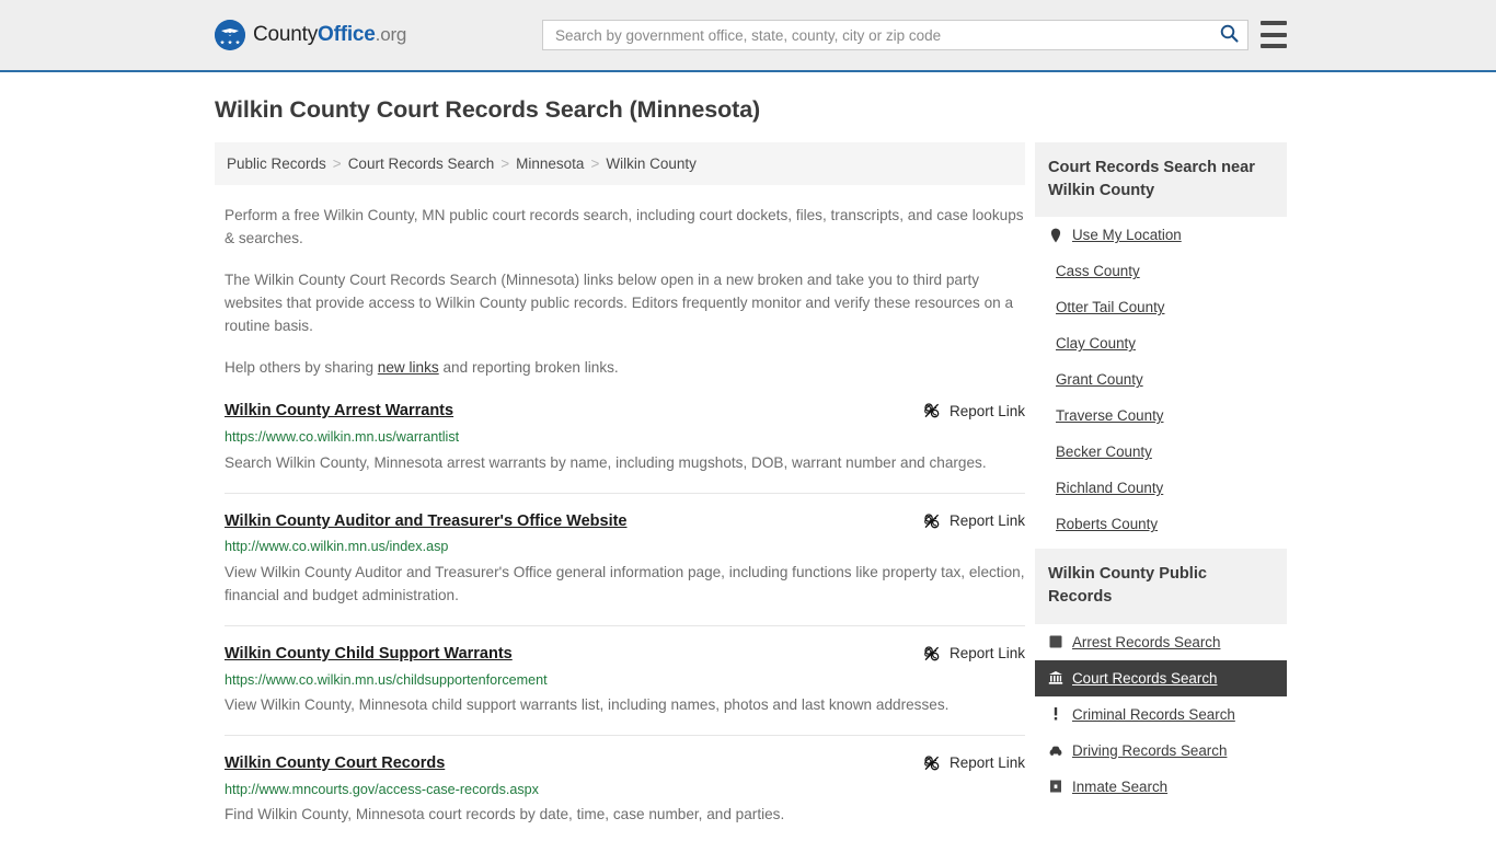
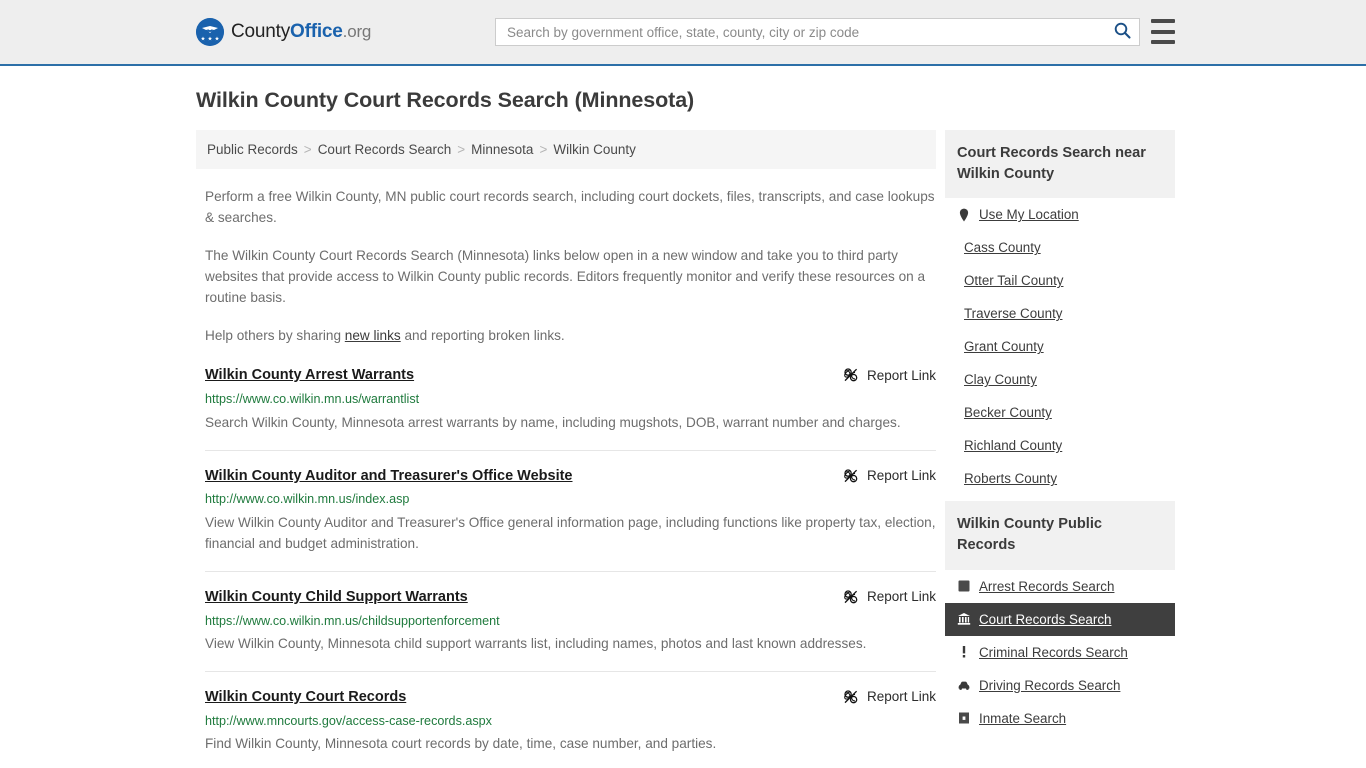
  CountyOffice.org
  Search by government office, state, county, city or zip code
  Wilkin County Court Records Search (Minnesota)
  Public Records > Court Records Search > Minnesota > Wilkin County
  Perform a free Wilkin County, MN public court records search, including court dockets, files, transcripts, and case lookups & searches.
- The Wilkin County Court Records Search (Minnesota) links below open in a new broken and take you to third party websites that provide access to Wilkin County public records. Editors frequently monitor and verify these resources on a routine basis.
+ The Wilkin County Court Records Search (Minnesota) links below open in a new window and take you to third party websites that provide access to Wilkin County public records. Editors frequently monitor and verify these resources on a routine basis.
  Help others by sharing new links and reporting broken links.
  Wilkin County Arrest Warrants
  Report Link
  https://www.co.wilkin.mn.us/warrantlist
  Search Wilkin County, Minnesota arrest warrants by name, including mugshots, DOB, warrant number and charges.
  Wilkin County Auditor and Treasurer's Office Website
  Report Link
  http://www.co.wilkin.mn.us/index.asp
  View Wilkin County Auditor and Treasurer's Office general information page, including functions like property tax, election, financial and budget administration.
  Wilkin County Child Support Warrants
  Report Link
  https://www.co.wilkin.mn.us/childsupportenforcement
  View Wilkin County, Minnesota child support warrants list, including names, photos and last known addresses.
  Wilkin County Court Records
  Report Link
  http://www.mncourts.gov/access-case-records.aspx
  Find Wilkin County, Minnesota court records by date, time, case number, and parties.
  Court Records Search near Wilkin County
  Use My Location
  Cass County
  Otter Tail County
- Clay County
+ Traverse County
  Grant County
- Traverse County
+ Clay County
  Becker County
  Richland County
  Roberts County
  Wilkin County Public Records
  Arrest Records Search
  Court Records Search
  Criminal Records Search
  Driving Records Search
  Inmate Search
